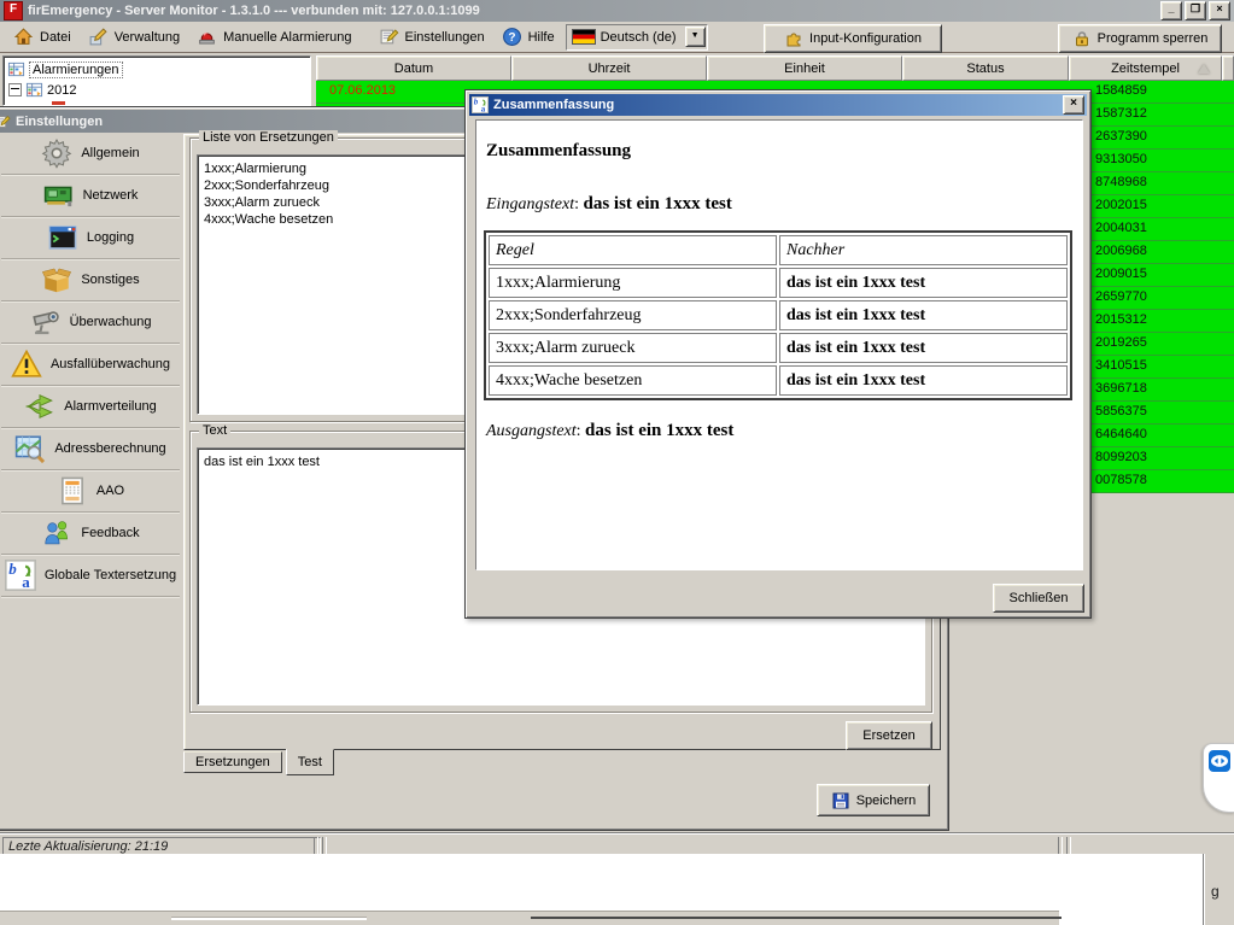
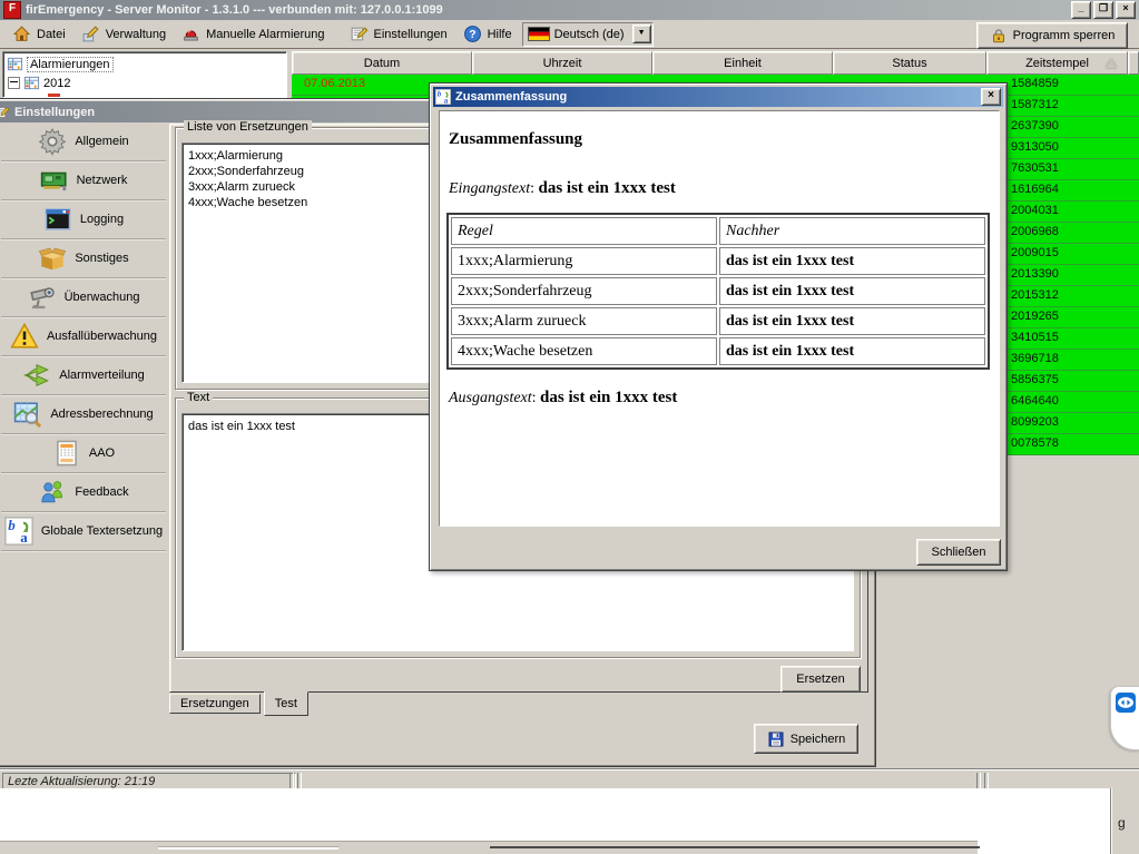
  F
  firEmergency - Server Monitor - 1.3.1.0 --- verbunden mit: 127.0.0.1:1099
  _
  ❐
  ×
  Datei
  Verwaltung
  Manuelle Alarmierung
  Einstellungen
  ?
  Hilfe
  Deutsch (de)
- Input-Konfiguration
  Programm sperren
  Alarmierungen
  2012
  Datum
  Uhrzeit
  Einheit
  Status
  Zeitstempel
  07.06.2013
  1584859
  1587312
  2637390
  9313050
- 8748968
+ 7630531
- 2002015
+ 1616964
  2004031
  2006968
  2009015
- 2659770
+ 2013390
  2015312
  2019265
  3410515
  3696718
  5856375
  6464640
  8099203
  0078578
  Einstellungen
  Allgemein
  Netzwerk
  Logging
  Sonstiges
  Überwachung
  Ausfallüberwachung
  Alarmverteilung
  Adressberechnung
  AAO
  Feedback
  b
  a
  Globale Textersetzung
  Liste von Ersetzungen
  1xxx;Alarmierung
  2xxx;Sonderfahrzeug
  3xxx;Alarm zurueck
  4xxx;Wache besetzen
  Text
  das ist ein 1xxx test
  Ersetzen
  Ersetzungen
  Test
  Speichern
  Lezte Aktualisierung: 21:19
  g
  b
  a
  Zusammenfassung
  ×
  Zusammenfassung
  Eingangstext: das ist ein 1xxx test
  Regel	Nachher
  1xxx;Alarmierung	das ist ein 1xxx test
  2xxx;Sonderfahrzeug	das ist ein 1xxx test
  3xxx;Alarm zurueck	das ist ein 1xxx test
  4xxx;Wache besetzen	das ist ein 1xxx test
  Ausgangstext: das ist ein 1xxx test
  Schließen
